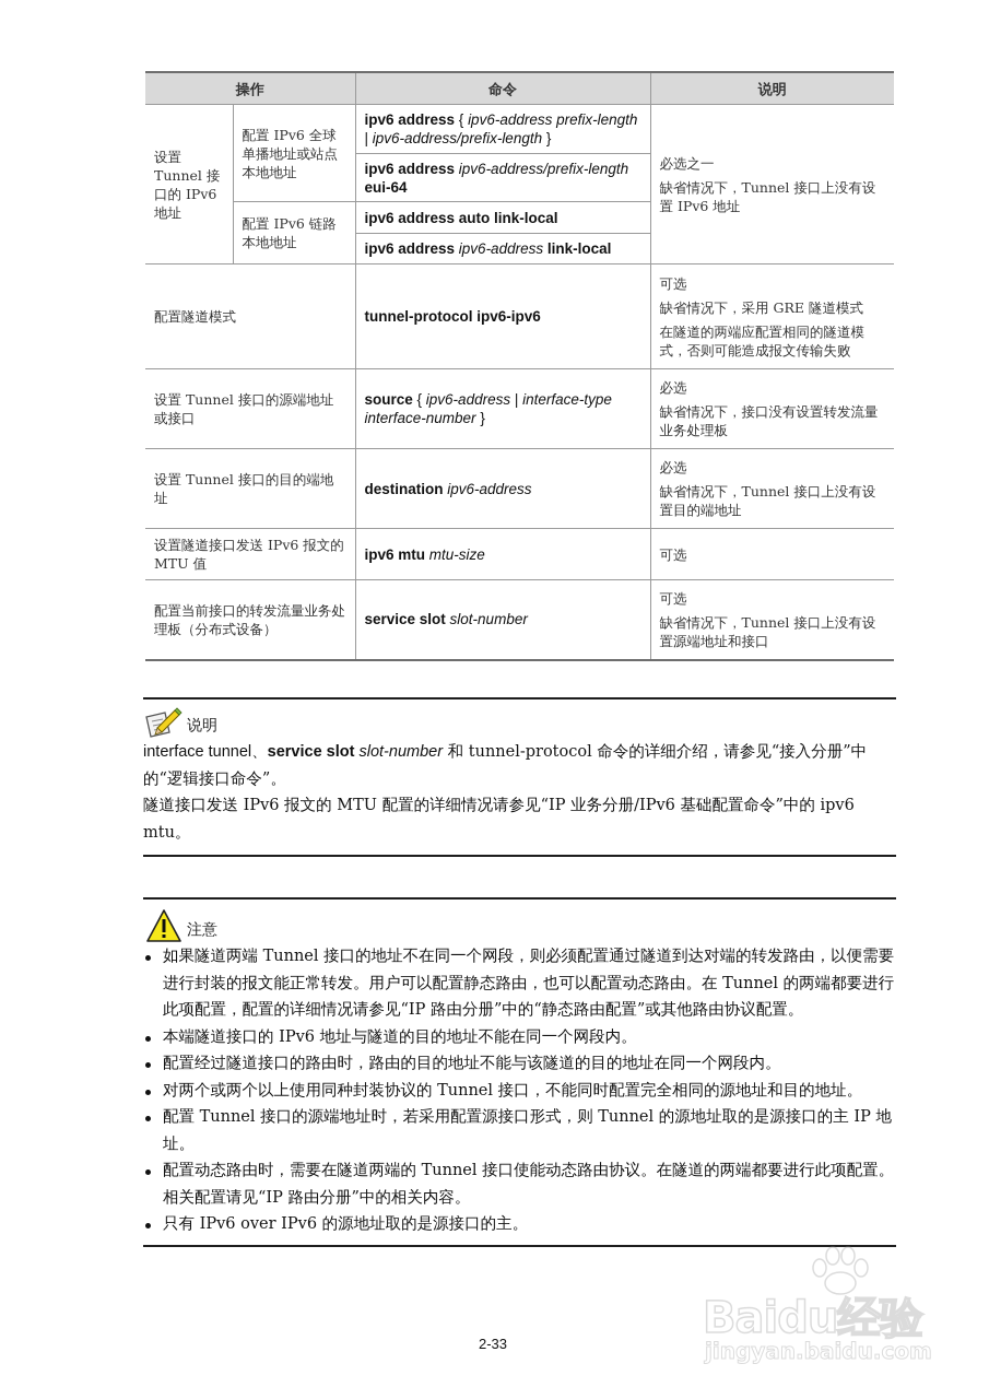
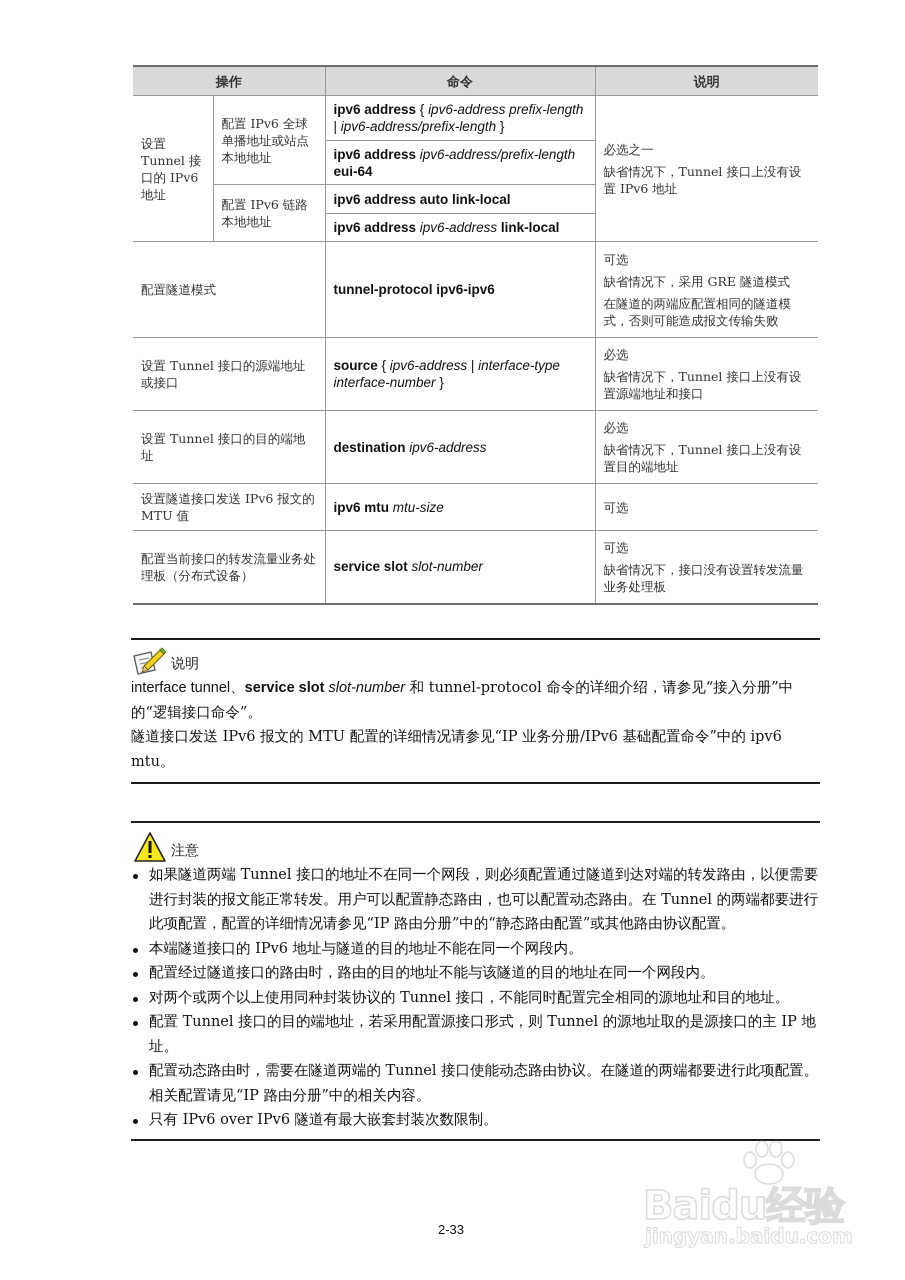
  操作	命令	说明
  设置 Tunnel 接口的 IPv6 地址	配置 IPv6 全球单播地址或站点本地地址	ipv6 address { ipv6-address prefix-length | ipv6-address/prefix-length }	必选之一 缺省情况下，Tunnel 接口上没有设置 IPv6 地址
  ipv6 address ipv6-address/prefix-length eui-64
  配置 IPv6 链路本地地址	ipv6 address auto link-local
  ipv6 address ipv6-address link-local
  配置隧道模式	tunnel-protocol ipv6-ipv6	可选 缺省情况下，采用 GRE 隧道模式 在隧道的两端应配置相同的隧道模式，否则可能造成报文传输失败
- 设置 Tunnel 接口的源端地址或接口	source { ipv6-address | interface-type interface-number }	必选 缺省情况下，接口没有设置转发流量业务处理板
+ 设置 Tunnel 接口的源端地址或接口	source { ipv6-address | interface-type interface-number }	必选 缺省情况下，Tunnel 接口上没有设置源端地址和接口
  设置 Tunnel 接口的目的端地址	destination ipv6-address	必选 缺省情况下，Tunnel 接口上没有设置目的端地址
  设置隧道接口发送 IPv6 报文的 MTU 值	ipv6 mtu mtu-size	可选
- 配置当前接口的转发流量业务处理板（分布式设备）	service slot slot-number	可选 缺省情况下，Tunnel 接口上没有设置源端地址和接口
+ 配置当前接口的转发流量业务处理板（分布式设备）	service slot slot-number	可选 缺省情况下，接口没有设置转发流量业务处理板
  说明
  interface tunnel、service slot slot-number 和 tunnel-protocol 命令的详细介绍，请参见“接入分册”中的“逻辑接口命令”。
  隧道接口发送 IPv6 报文的 MTU 配置的详细情况请参见“IP 业务分册/IPv6 基础配置命令”中的 ipv6 mtu。
  注意
  如果隧道两端 Tunnel 接口的地址不在同一个网段，则必须配置通过隧道到达对端的转发路由，以便需要进行封装的报文能正常转发。用户可以配置静态路由，也可以配置动态路由。在 Tunnel 的两端都要进行此项配置，配置的详细情况请参见“IP 路由分册”中的“静态路由配置”或其他路由协议配置。
  本端隧道接口的 IPv6 地址与隧道的目的地址不能在同一个网段内。
  配置经过隧道接口的路由时，路由的目的地址不能与该隧道的目的地址在同一个网段内。
  对两个或两个以上使用同种封装协议的 Tunnel 接口，不能同时配置完全相同的源地址和目的地址。
- 配置 Tunnel 接口的源端地址时，若采用配置源接口形式，则 Tunnel 的源地址取的是源接口的主 IP 地址。
+ 配置 Tunnel 接口的目的端地址，若采用配置源接口形式，则 Tunnel 的源地址取的是源接口的主 IP 地址。
  配置动态路由时，需要在隧道两端的 Tunnel 接口使能动态路由协议。在隧道的两端都要进行此项配置。相关配置请见“IP 路由分册”中的相关内容。
- 只有 IPv6 over IPv6 的源地址取的是源接口的主。
+ 只有 IPv6 over IPv6 隧道有最大嵌套封装次数限制。
  2-33
  Baidu经验
  jingyan.baidu.com
